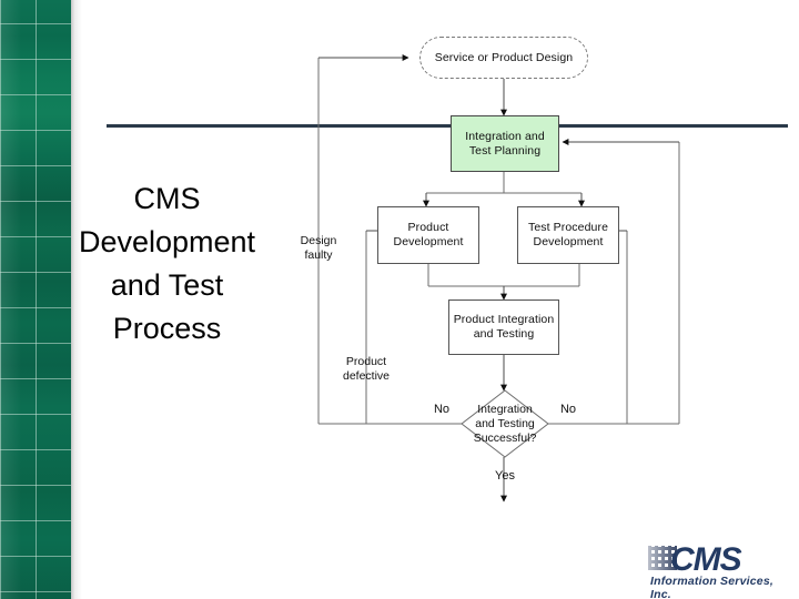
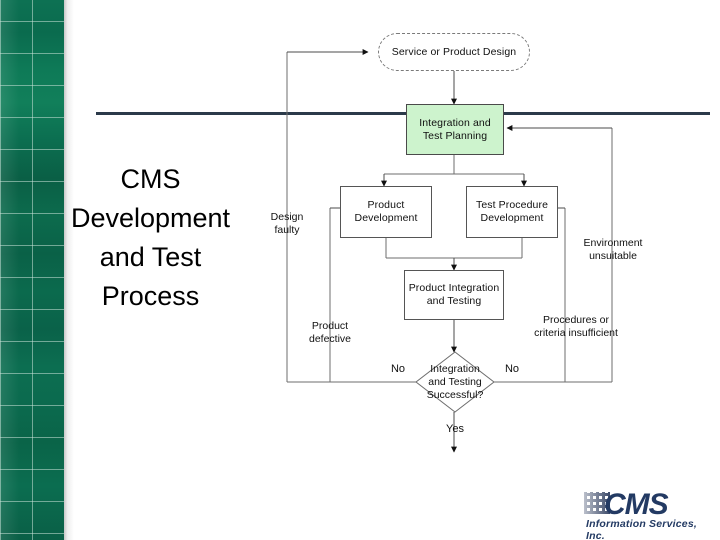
  CMS
  Development
  and Test
  Process
  Service or Product Design
  Integration and
  Test Planning
  Product
  Development
  Test Procedure
  Development
  Product Integration
  and Testing
  Integration
  and Testing
  Successful?
  Design
  faulty
  Product
  defective
+ Environment
+ unsuitable
+ Procedures or
+ criteria insufficient
  No
  No
  Yes
  CMS
  Information Services, Inc.
